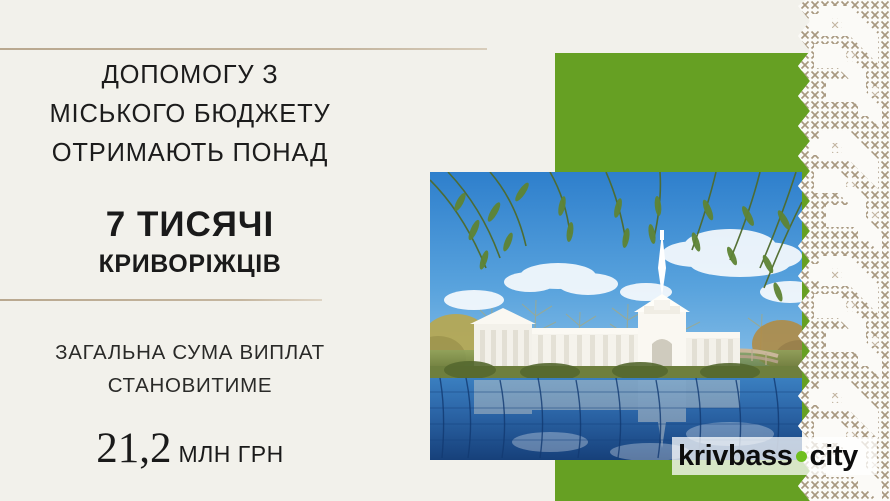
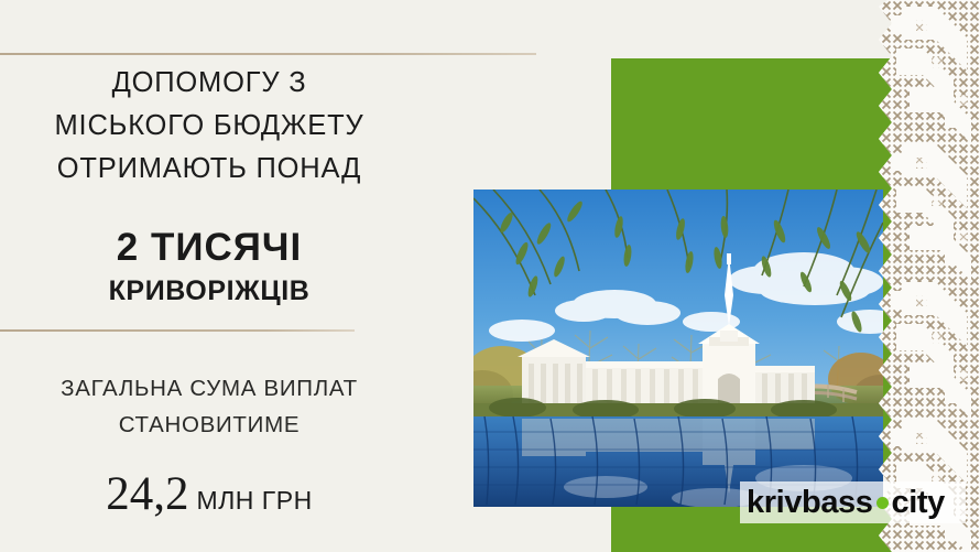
  krivbass city
  ДОПОМОГУ З
  МІСЬКОГО БЮДЖЕТУ
  ОТРИМАЮТЬ ПОНАД
- 7 ТИСЯЧІ
+ 2 ТИСЯЧІ
  КРИВОРІЖЦІВ
  ЗАГАЛЬНА СУМА ВИПЛАТ
  СТАНОВИТИМЕ
- 21,2 МЛН ГРН
+ 24,2 МЛН ГРН
